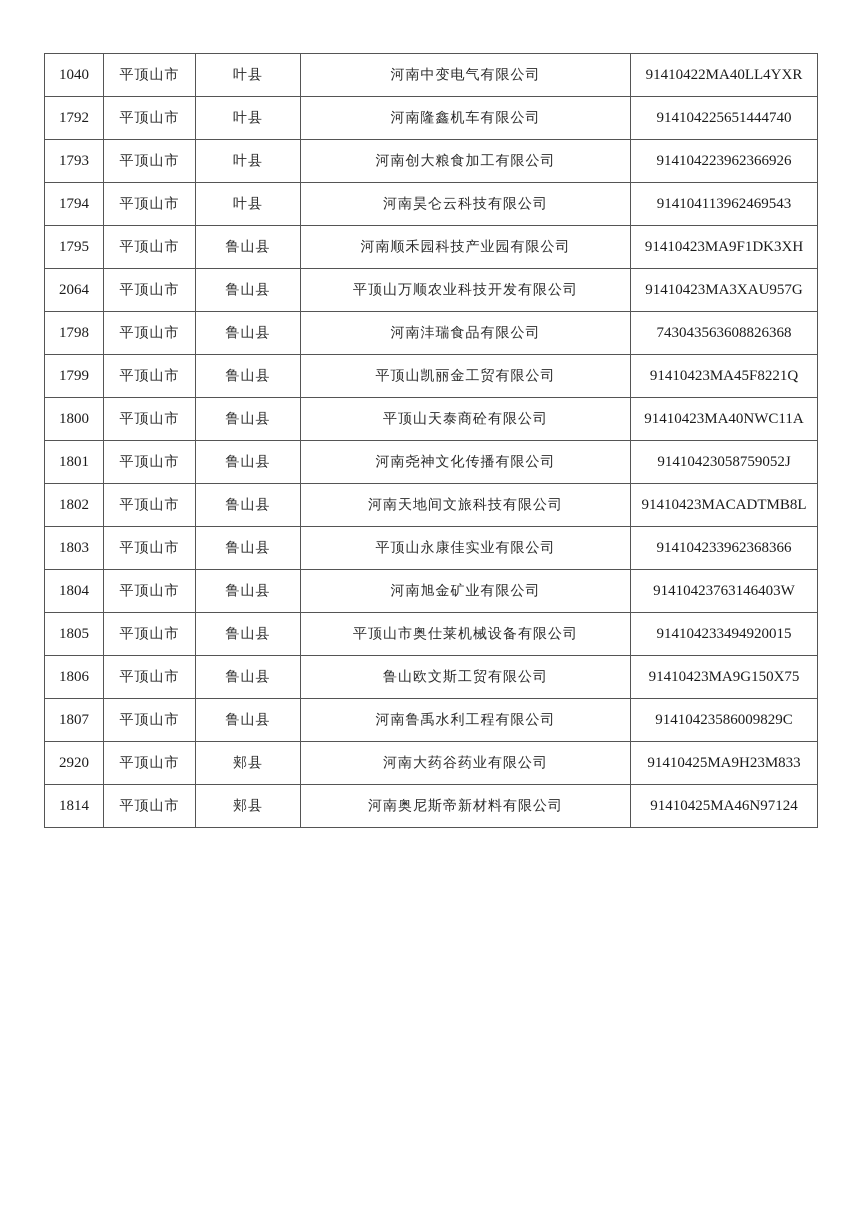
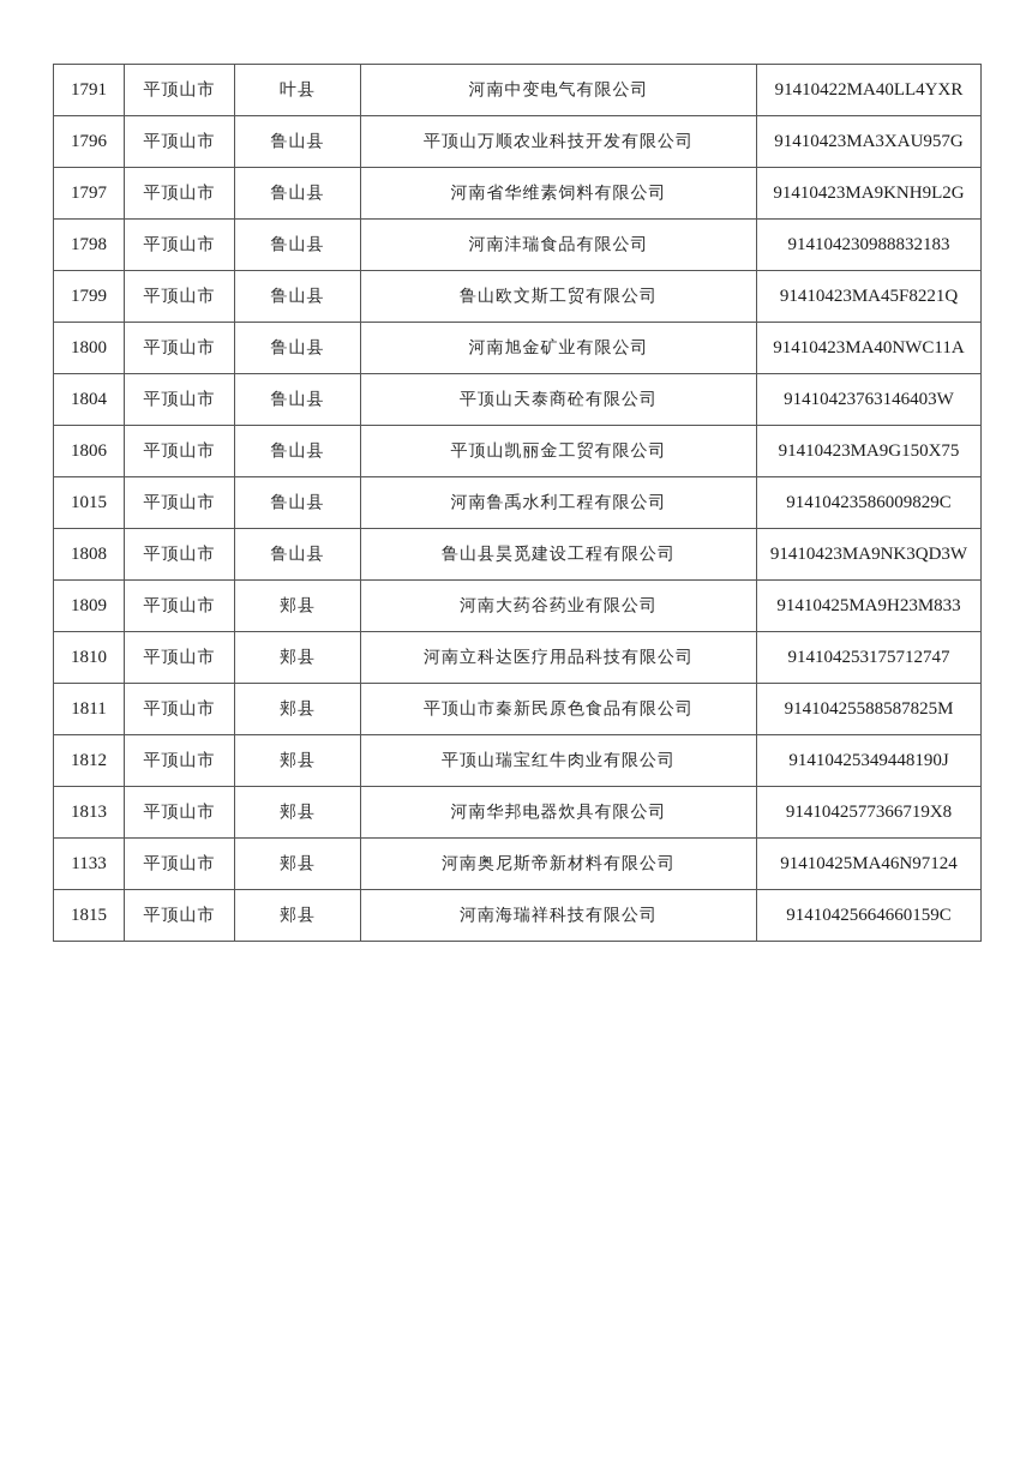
- 1040	平顶山市	叶县	河南中变电气有限公司	91410422MA40LL4YXR
+ 1791	平顶山市	叶县	河南中变电气有限公司	91410422MA40LL4YXR
- 1792	平顶山市	叶县	河南隆鑫机车有限公司	914104225651444740
- 1793	平顶山市	叶县	河南创大粮食加工有限公司	914104223962366926
- 1794	平顶山市	叶县	河南昊仑云科技有限公司	914104113962469543
- 1795	平顶山市	鲁山县	河南顺禾园科技产业园有限公司	91410423MA9F1DK3XH
- 2064	平顶山市	鲁山县	平顶山万顺农业科技开发有限公司	91410423MA3XAU957G
+ 1796	平顶山市	鲁山县	平顶山万顺农业科技开发有限公司	91410423MA3XAU957G
+ 1797	平顶山市	鲁山县	河南省华维素饲料有限公司	91410423MA9KNH9L2G
- 1798	平顶山市	鲁山县	河南沣瑞食品有限公司	743043563608826368
+ 1798	平顶山市	鲁山县	河南沣瑞食品有限公司	914104230988832183
- 1799	平顶山市	鲁山县	平顶山凯丽金工贸有限公司	91410423MA45F8221Q
+ 1799	平顶山市	鲁山县	鲁山欧文斯工贸有限公司	91410423MA45F8221Q
- 1800	平顶山市	鲁山县	平顶山天泰商砼有限公司	91410423MA40NWC11A
+ 1800	平顶山市	鲁山县	河南旭金矿业有限公司	91410423MA40NWC11A
- 1801	平顶山市	鲁山县	河南尧神文化传播有限公司	91410423058759052J
- 1802	平顶山市	鲁山县	河南天地间文旅科技有限公司	91410423MACADTMB8L
- 1803	平顶山市	鲁山县	平顶山永康佳实业有限公司	914104233962368366
- 1804	平顶山市	鲁山县	河南旭金矿业有限公司	91410423763146403W
+ 1804	平顶山市	鲁山县	平顶山天泰商砼有限公司	91410423763146403W
- 1805	平顶山市	鲁山县	平顶山市奥仕莱机械设备有限公司	914104233494920015
- 1806	平顶山市	鲁山县	鲁山欧文斯工贸有限公司	91410423MA9G150X75
+ 1806	平顶山市	鲁山县	平顶山凯丽金工贸有限公司	91410423MA9G150X75
- 1807	平顶山市	鲁山县	河南鲁禹水利工程有限公司	91410423586009829C
+ 1015	平顶山市	鲁山县	河南鲁禹水利工程有限公司	91410423586009829C
+ 1808	平顶山市	鲁山县	鲁山县昊觅建设工程有限公司	91410423MA9NK3QD3W
- 2920	平顶山市	郏县	河南大药谷药业有限公司	91410425MA9H23M833
+ 1809	平顶山市	郏县	河南大药谷药业有限公司	91410425MA9H23M833
+ 1810	平顶山市	郏县	河南立科达医疗用品科技有限公司	914104253175712747
+ 1811	平顶山市	郏县	平顶山市秦新民原色食品有限公司	91410425588587825M
+ 1812	平顶山市	郏县	平顶山瑞宝红牛肉业有限公司	91410425349448190J
+ 1813	平顶山市	郏县	河南华邦电器炊具有限公司	9141042577366719X8
- 1814	平顶山市	郏县	河南奥尼斯帝新材料有限公司	91410425MA46N97124
+ 1133	平顶山市	郏县	河南奥尼斯帝新材料有限公司	91410425MA46N97124
+ 1815	平顶山市	郏县	河南海瑞祥科技有限公司	91410425664660159C
